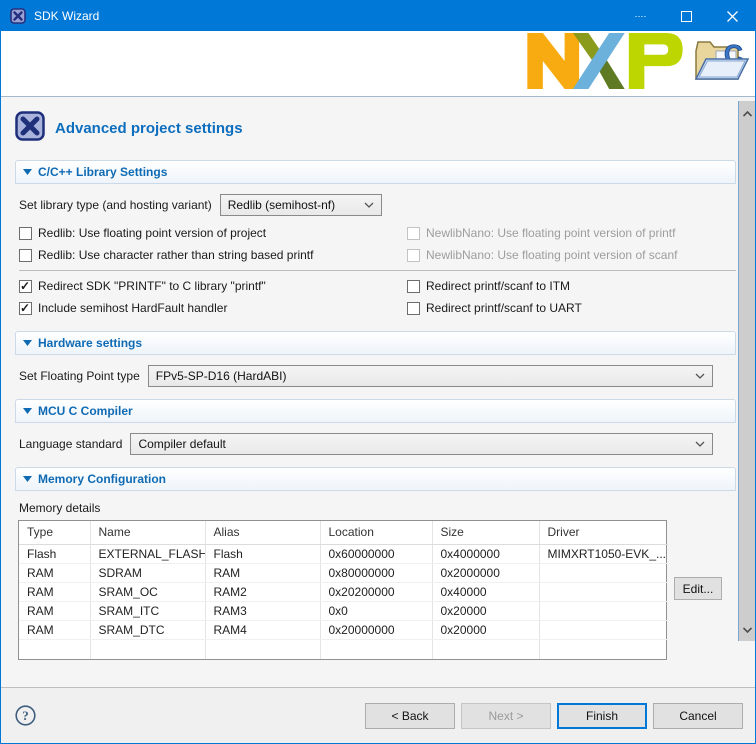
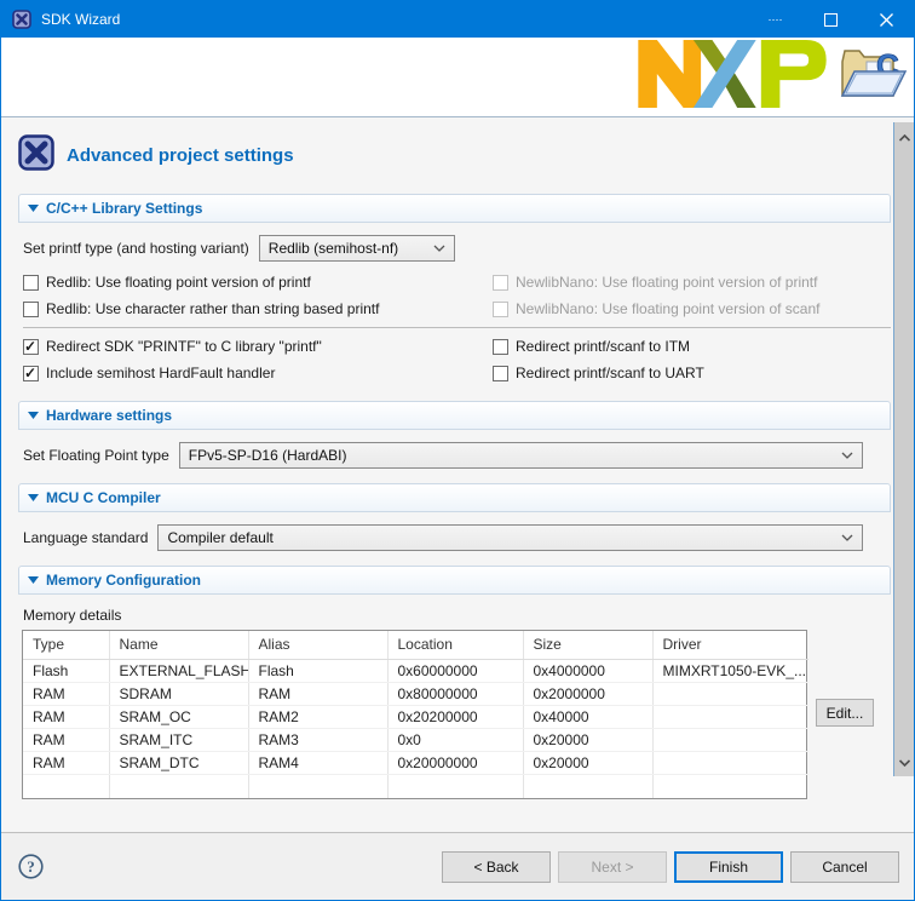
  SDK Wizard
  C
  Advanced project settings
  C/C++ Library Settings
- Set library type (and hosting variant)
+ Set printf type (and hosting variant)
  Redlib (semihost-nf)
- Redlib: Use floating point version of project
+ Redlib: Use floating point version of printf
  Redlib: Use character rather than string based printf
  NewlibNano: Use floating point version of printf
  NewlibNano: Use floating point version of scanf
  Redirect SDK "PRINTF" to C library "printf"
  Include semihost HardFault handler
  Redirect printf/scanf to ITM
  Redirect printf/scanf to UART
  Hardware settings
  Set Floating Point type
  FPv5-SP-D16 (HardABI)
  MCU C Compiler
  Language standard
  Compiler default
  Memory Configuration
  Memory details
  Type	Name	Alias	Location	Size	Driver
  Flash	EXTERNAL_FLASH	Flash	0x60000000	0x4000000	MIMXRT1050-EVK_...
  RAM	SDRAM	RAM	0x80000000	0x2000000
  RAM	SRAM_OC	RAM2	0x20200000	0x40000
  RAM	SRAM_ITC	RAM3	0x0	0x20000
  RAM	SRAM_DTC	RAM4	0x20000000	0x20000
  Edit...
  ?
  < Back
  Next >
  Finish
  Cancel
